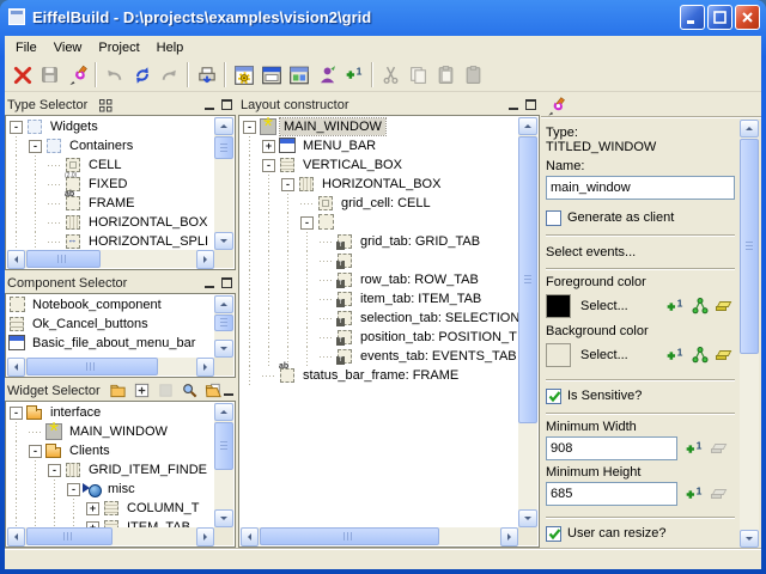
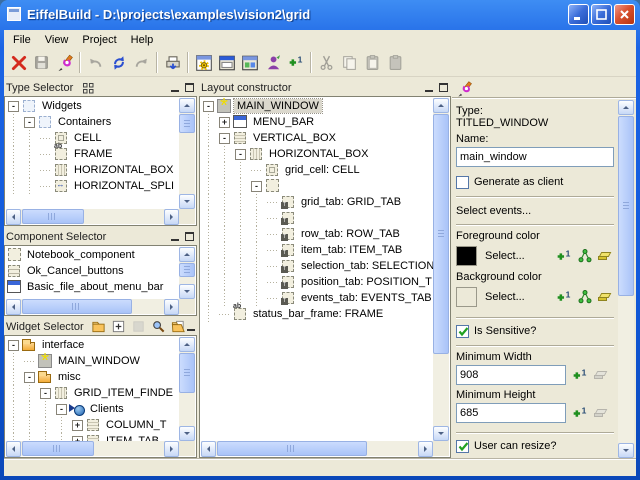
  EiffelBuild - D:\projects\examples\vision2\grid
  File
  View
  Project
  Help
  1
  Type Selector
  -
  Widgets
  -
  Containers
  CELL
- FIXED
  FRAME
  HORIZONTAL_BOX
  HORIZONTAL_SPLI
  Component Selector
  Notebook_component
  Ok_Cancel_buttons
  Basic_file_about_menu_bar
  Widget Selector
  -
  interface
  MAIN_WINDOW
  -
- Clients
+ misc
  -
  GRID_ITEM_FINDE
  -
- misc
+ Clients
  +
  COLUMN_T
  Layout constructor
  -
  MAIN_WINDOW
  +
  MENU_BAR
  -
  VERTICAL_BOX
  -
  HORIZONTAL_BOX
  grid_cell: CELL
  -
  grid_tab: GRID_TAB
  row_tab: ROW_TAB
  item_tab: ITEM_TAB
  selection_tab: SELECTION
  position_tab: POSITION_T
  events_tab: EVENTS_TAB
  status_bar_frame: FRAME
  Type:
  TITLED_WINDOW
  Name:
  main_window
  Generate as client
  Select events...
  Foreground color
  Select...
  1
  Background color
  Select...
  1
  Is Sensitive?
  Minimum Width
  908
  1
  Minimum Height
  685
  1
  User can resize?
